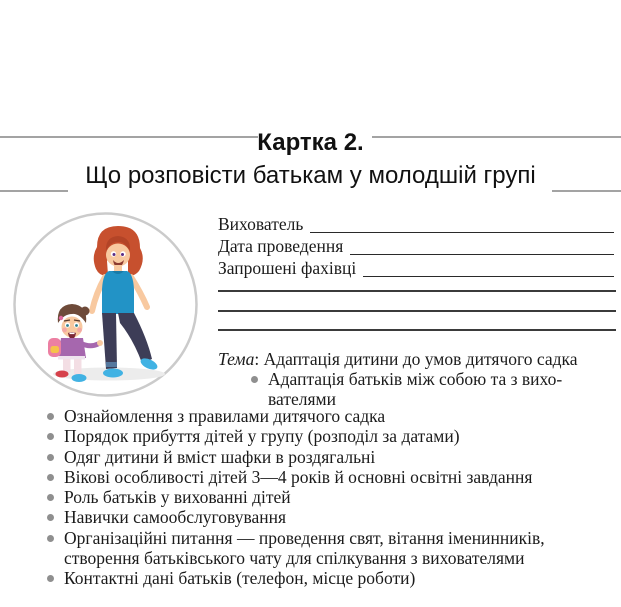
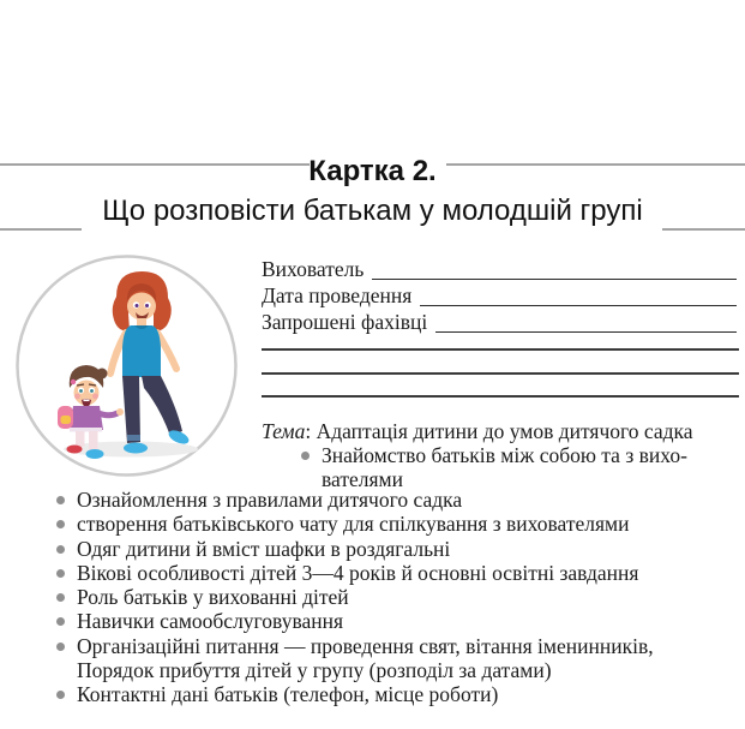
  Картка 2.
  Що розповісти батькам у молодшій групі
  Вихователь
  Дата проведення
  Запрошені фахівці
  Тема: Адаптація дитини до умов дитячого садка
- Адаптація батьків між собою та з вихо-
+ Знайомство батьків між собою та з вихо-
  вателями
  Ознайомлення з правилами дитячого садка
- Порядок прибуття дітей у групу (розподіл за датами)
+ створення батьківського чату для спілкування з вихователями
  Одяг дитини й вміст шафки в роздягальні
  Вікові особливості дітей 3—4 років й основні освітні завдання
  Роль батьків у вихованні дітей
  Навички самообслуговування
  Організаційні питання — проведення свят, вітання іменинників,
- створення батьківського чату для спілкування з вихователями
+ Порядок прибуття дітей у групу (розподіл за датами)
  Контактні дані батьків (телефон, місце роботи)
